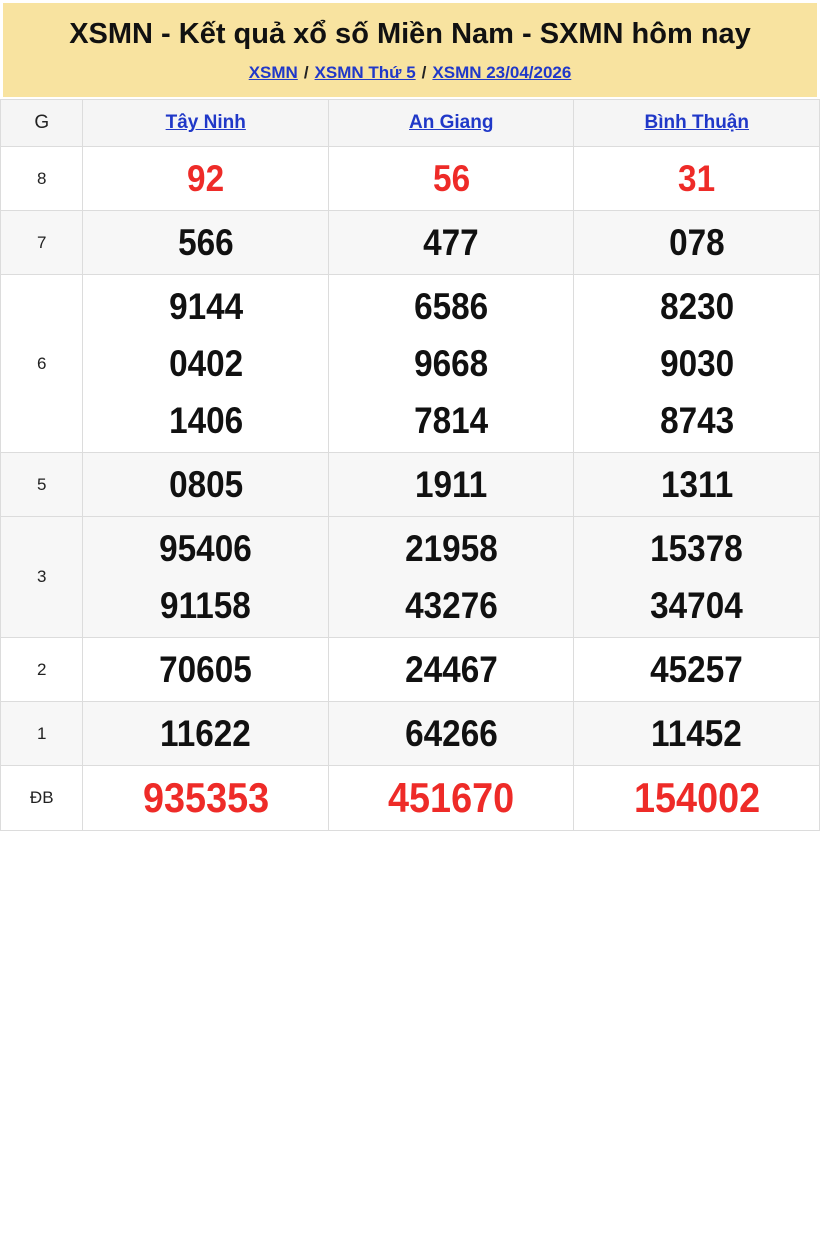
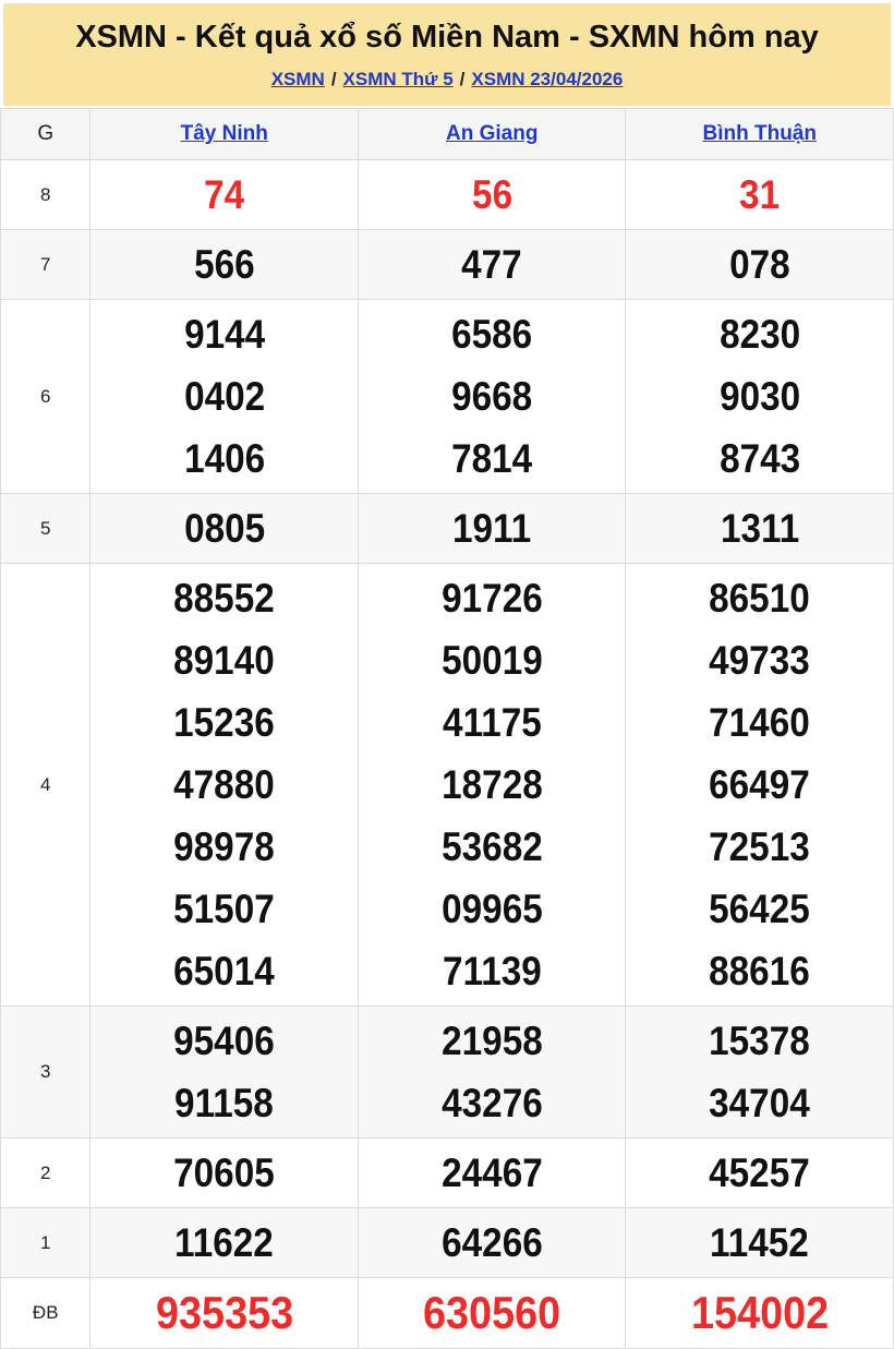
  XSMN - Kết quả xổ số Miền Nam - SXMN hôm nay
  XSMN / XSMN Thứ 5 / XSMN 23/04/2026
  G	Tây Ninh	An Giang	Bình Thuận
- 8	92	56	31
+ 8	74	56	31
  7	566	477	078
  6	914404021406	658696687814	823090308743
  5	0805	1911	1311
+ 4	88552891401523647880989785150765014	91726500194117518728536820996571139	86510497337146066497725135642588616
  3	9540691158	2195843276	1537834704
  2	70605	24467	45257
  1	11622	64266	11452
- ĐB	935353	451670	154002
+ ĐB	935353	630560	154002
